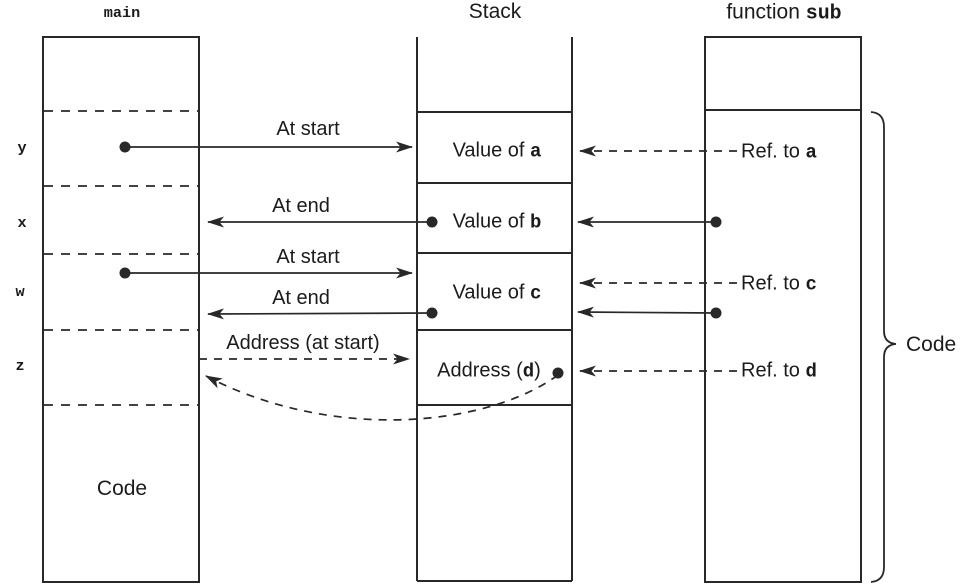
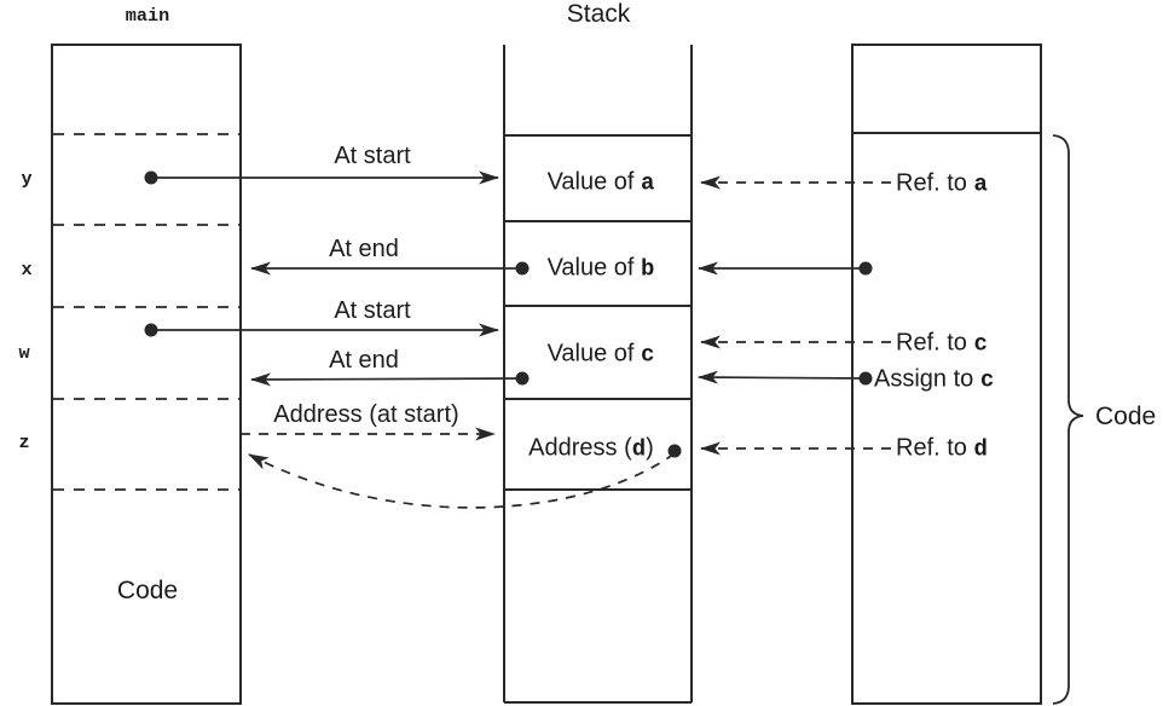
  main
  Stack
- function sub
  y
  x
  w
  z
  Code
  At start
  At end
  At start
  At end
  Address (at start)
  Value of a
  Value of b
  Value of c
  Address (d)
  Ref. to a
  Ref. to c
+ Assign to c
  Ref. to d
  Code
